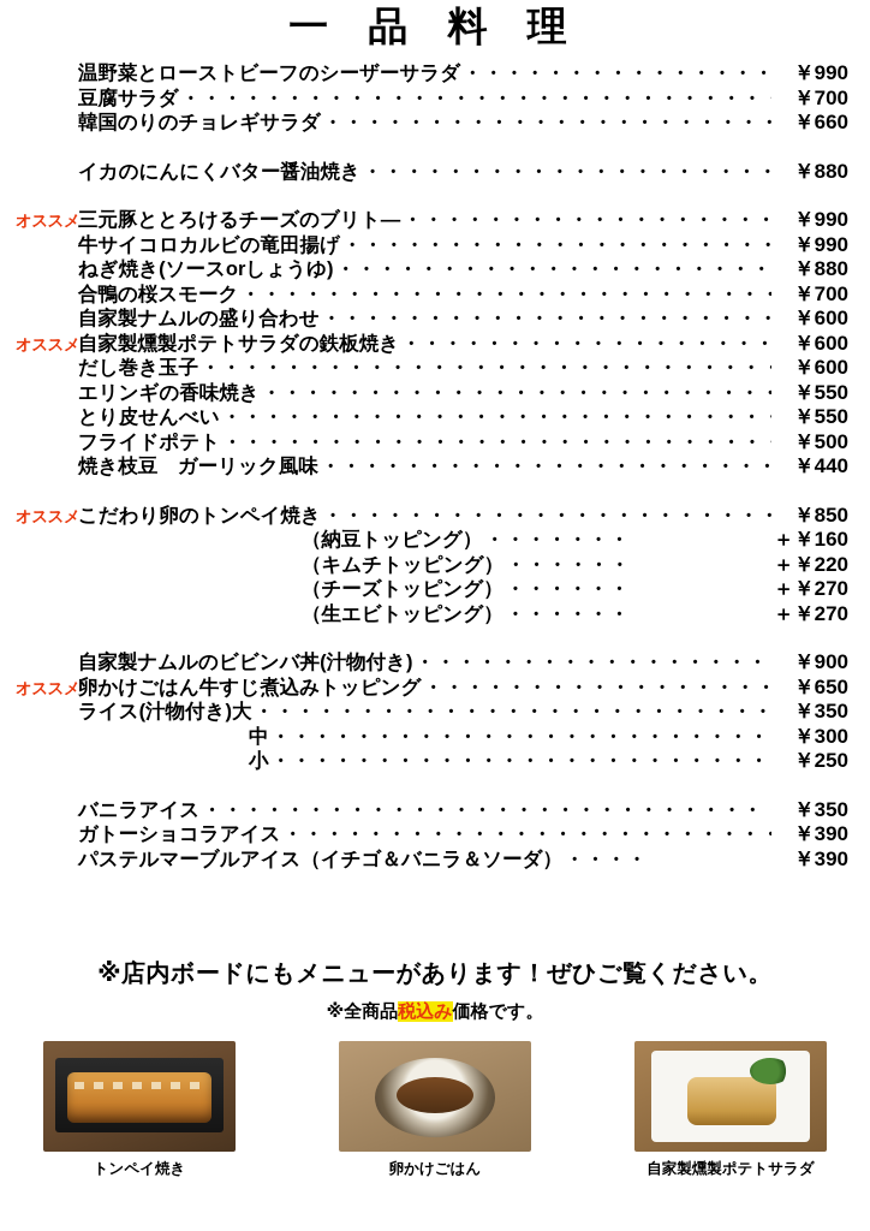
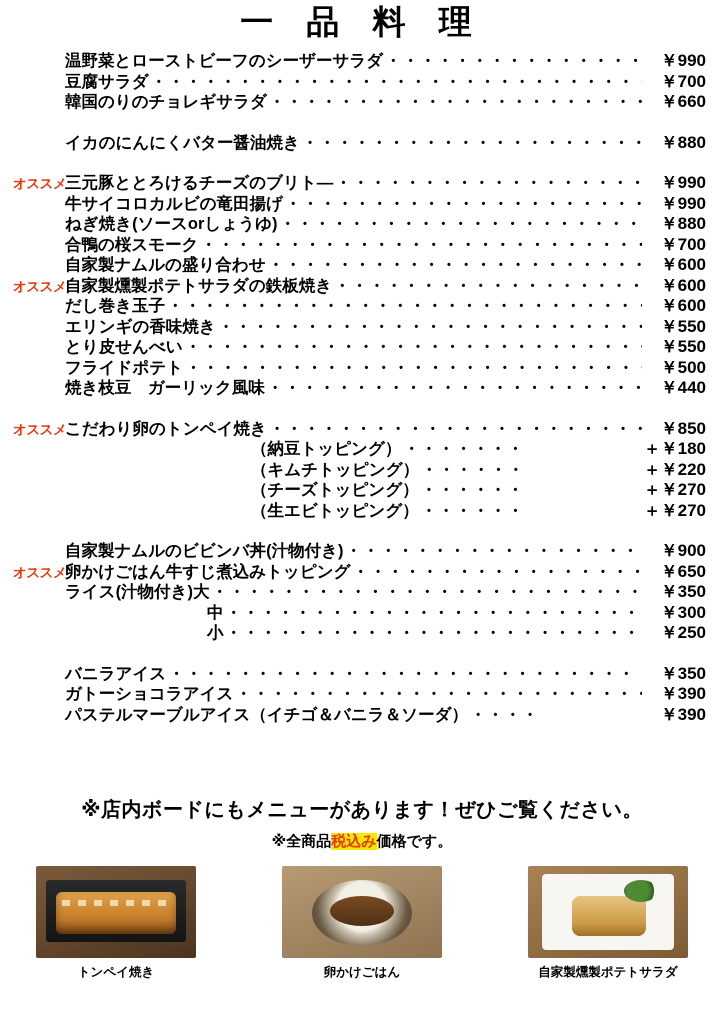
  一 品 料 理
  温野菜とローストビーフのシーザーサラダ
  ￥990
  豆腐サラダ
  ￥700
  韓国のりのチョレギサラダ
  ￥660
  イカのにんにくバター醤油焼き
  ￥880
  オススメ
  三元豚ととろけるチーズのブリト―
  ￥990
  牛サイコロカルビの竜田揚げ
  ￥990
  ねぎ焼き(ソースorしょうゆ)
  ￥880
  合鴨の桜スモーク
  ￥700
  自家製ナムルの盛り合わせ
  ￥600
  オススメ
  自家製燻製ポテトサラダの鉄板焼き
  ￥600
  だし巻き玉子
  ￥600
  エリンギの香味焼き
  ￥550
  とり皮せんべい
  ￥550
  フライドポテト
  ￥500
  焼き枝豆 ガーリック風味
  ￥440
  オススメ
  こだわり卵のトンペイ焼き
  ￥850
  （納豆トッピング）
  ・・・・・・・
- ＋￥160
+ ＋￥180
  （キムチトッピング）
  ・・・・・・
  ＋￥220
  （チーズトッピング）
  ・・・・・・
  ＋￥270
  （生エビトッピング）
  ・・・・・・
  ＋￥270
  自家製ナムルのビビンバ丼(汁物付き)
  ￥900
  オススメ
  卵かけごはん牛すじ煮込みトッピング
  ￥650
  ライス(汁物付き)大
  ￥350
  中
  ￥300
  小
  ￥250
  バニラアイス
  ￥350
  ガトーショコラアイス
  ￥390
  パステルマーブルアイス（イチゴ＆バニラ＆ソーダ）
  ・・・・
  ￥390
  ※店内ボードにもメニューがあります！ぜひご覧ください。
  ※全商品税込み価格です。
  トンペイ焼き
  卵かけごはん
  自家製燻製ポテトサラダ
